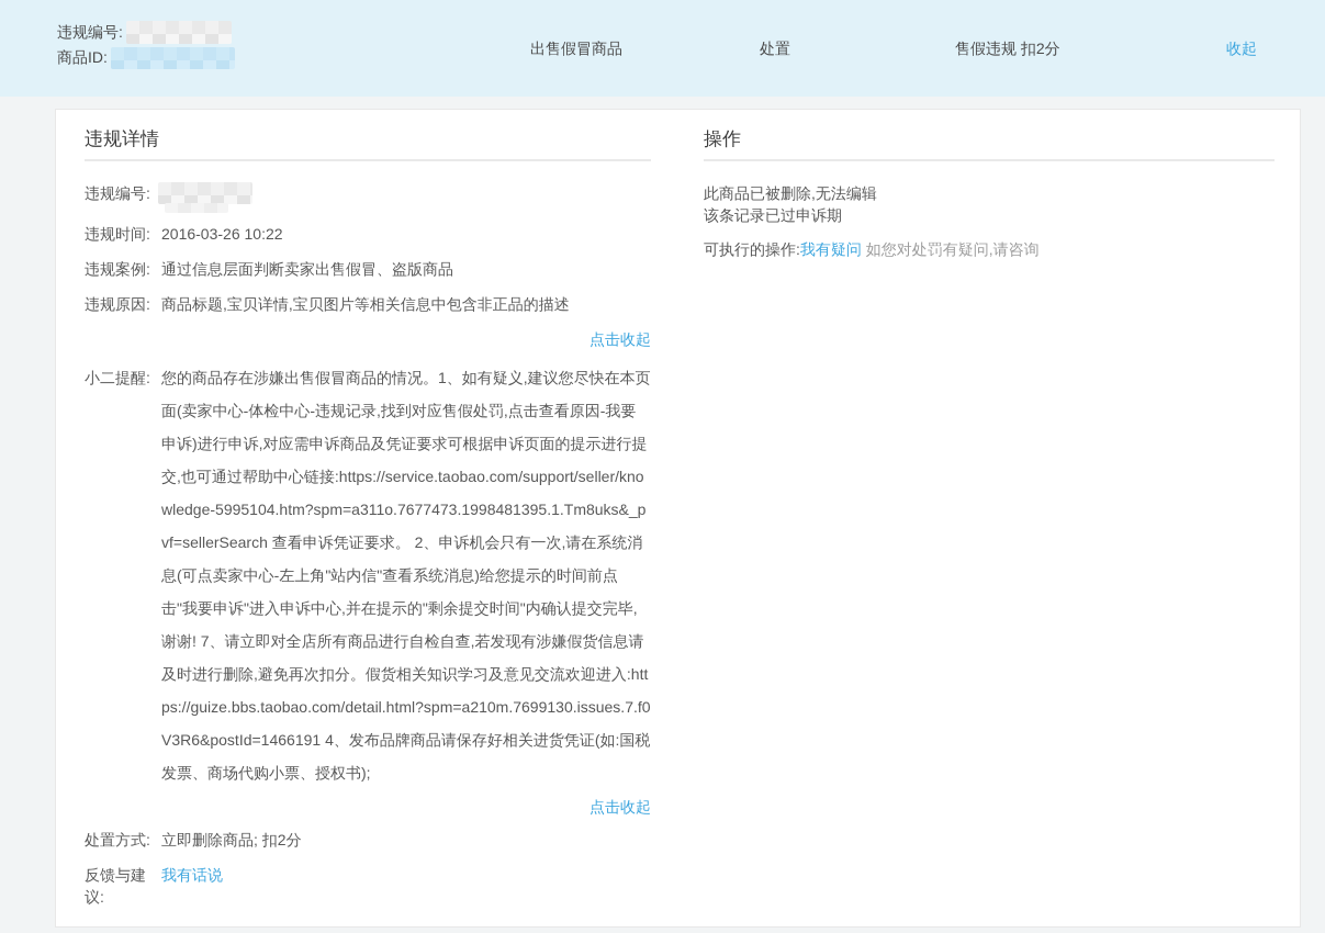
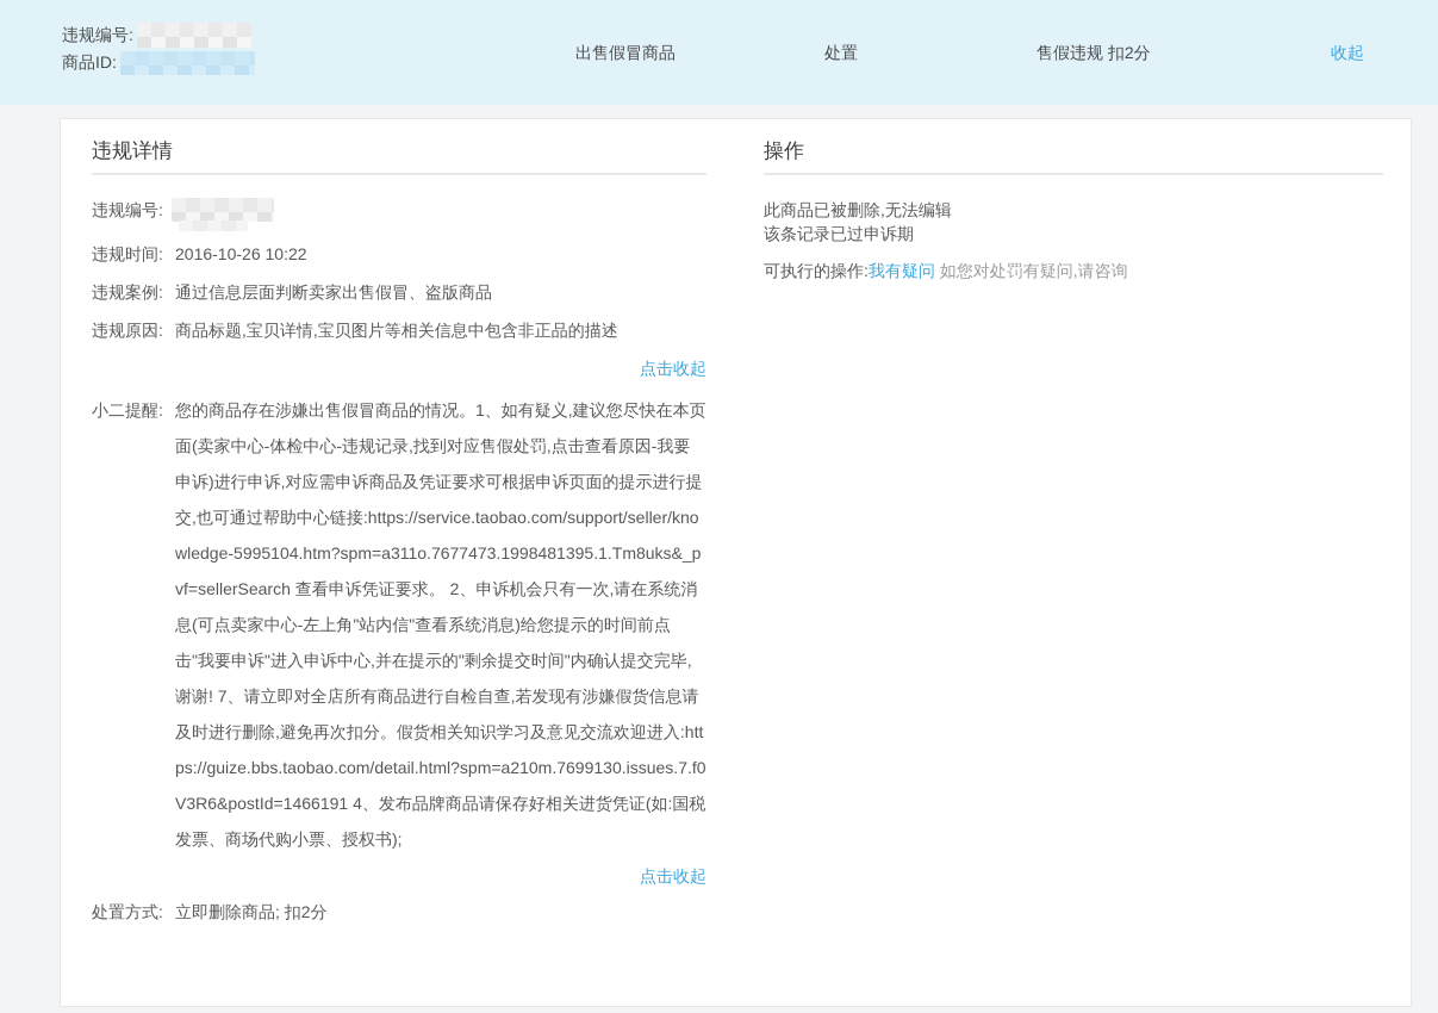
  违规编号:
  商品ID:
  出售假冒商品
  处置
  售假违规 扣2分
  收起
  违规详情
  违规编号:
  违规时间:
- 2016-03-26 10:22
+ 2016-10-26 10:22
  违规案例:
  通过信息层面判断卖家出售假冒、盗版商品
  违规原因:
  商品标题,宝贝详情,宝贝图片等相关信息中包含非正品的描述
  点击收起
  小二提醒:
  您的商品存在涉嫌出售假冒商品的情况。1、如有疑义,建议您尽快在本页面(卖家中心-体检中心-违规记录,找到对应售假处罚,点击查看原因-我要申诉)进行申诉,对应需申诉商品及凭证要求可根据申诉页面的提示进行提交,也可通过帮助中心链接:https://service.taobao.com/support/seller/knowledge-5995104.htm?spm=a311o.7677473.1998481395.1.Tm8uks&_pvf=sellerSearch 查看申诉凭证要求。 2、申诉机会只有一次,请在系统消息(可点卖家中心-左上角"站内信"查看系统消息)给您提示的时间前点击"我要申诉"进入申诉中心,并在提示的"剩余提交时间"内确认提交完毕,谢谢! 7、请立即对全店所有商品进行自检自查,若发现有涉嫌假货信息请及时进行删除,避免再次扣分。假货相关知识学习及意见交流欢迎进入:https://guize.bbs.taobao.com/detail.html?spm=a210m.7699130.issues.7.f0V3R6&postId=1466191 4、发布品牌商品请保存好相关进货凭证(如:国税发票、商场代购小票、授权书);
  点击收起
  处置方式:
  立即删除商品; 扣2分
- 反馈与建议:
- 我有话说
  操作
  此商品已被删除,无法编辑
  该条记录已过申诉期
  可执行的操作:我有疑问 如您对处罚有疑问,请咨询
